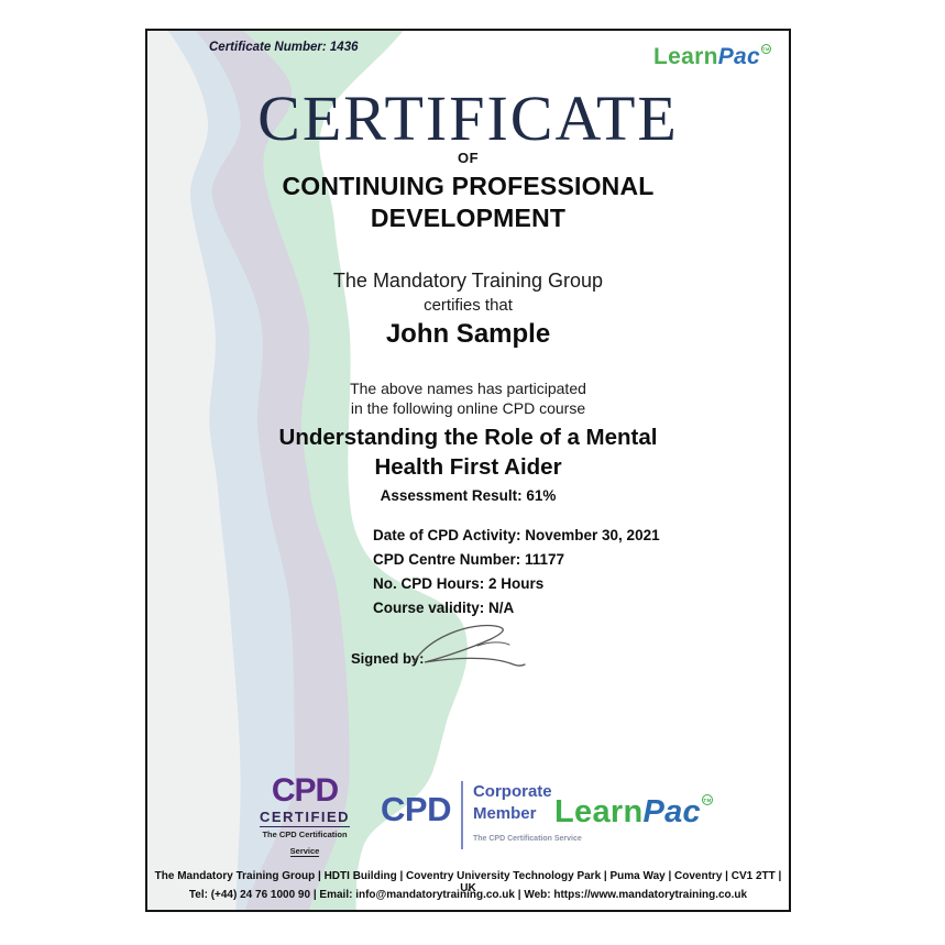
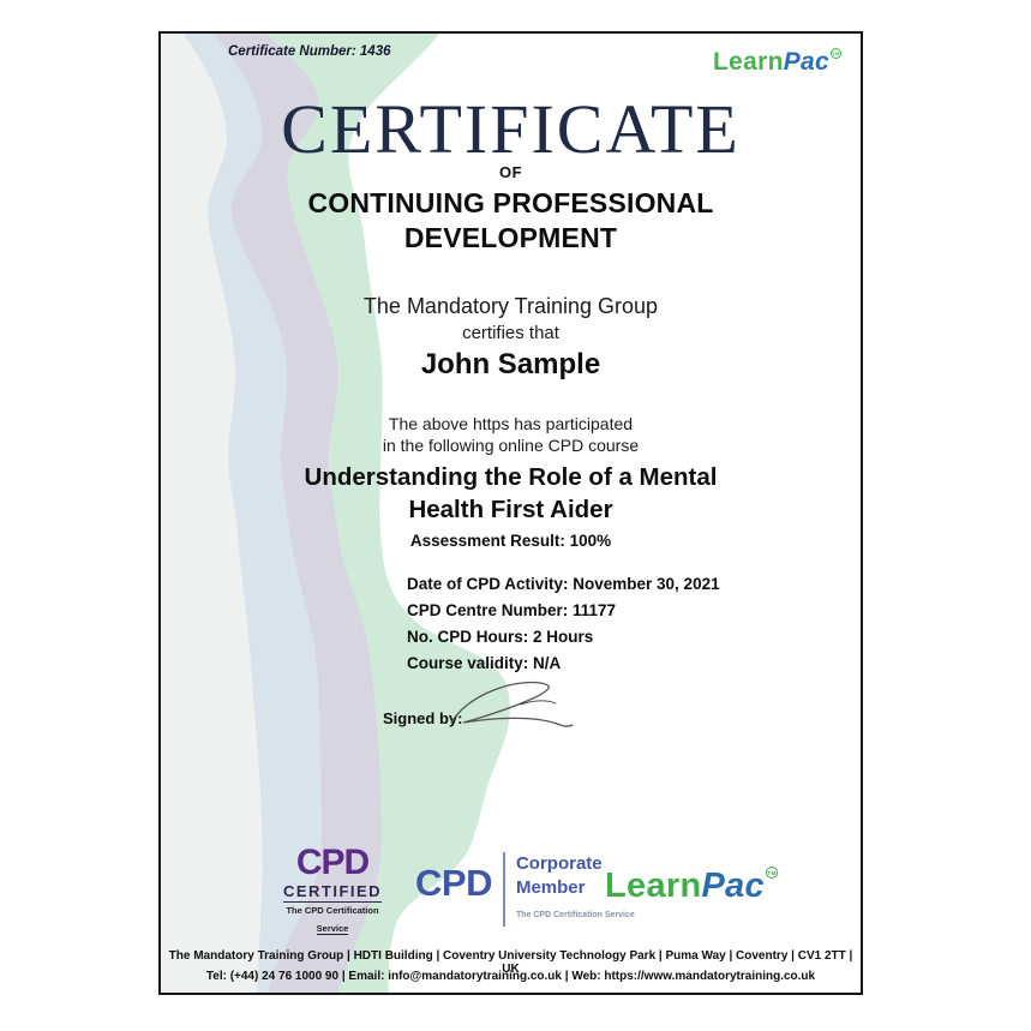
  Certificate Number: 1436
  LearnPac
  CERTIFICATE
  OF
  CONTINUING PROFESSIONAL
  DEVELOPMENT
  The Mandatory Training Group
  certifies that
  John Sample
- The above names has participated
+ The above https has participated
  in the following online CPD course
  Understanding the Role of a Mental
  Health First Aider
- Assessment Result: 61%
+ Assessment Result: 100%
  Date of CPD Activity: November 30, 2021
  CPD Centre Number: 11177
  No. CPD Hours: 2 Hours
  Course validity: N/A
  Signed by:
  CPD
  CERTIFIED
  The CPD Certification
  Service
  CPD
  Corporate
  Member
  LearnPac
  The Mandatory Training Group | HDTI Building | Coventry University Technology Park | Puma Way | Coventry | CV1 2TT | UK
  Tel: (+44) 24 76 1000 90 | Email: info@mandatorytraining.co.uk | Web: https://www.mandatorytraining.co.uk
